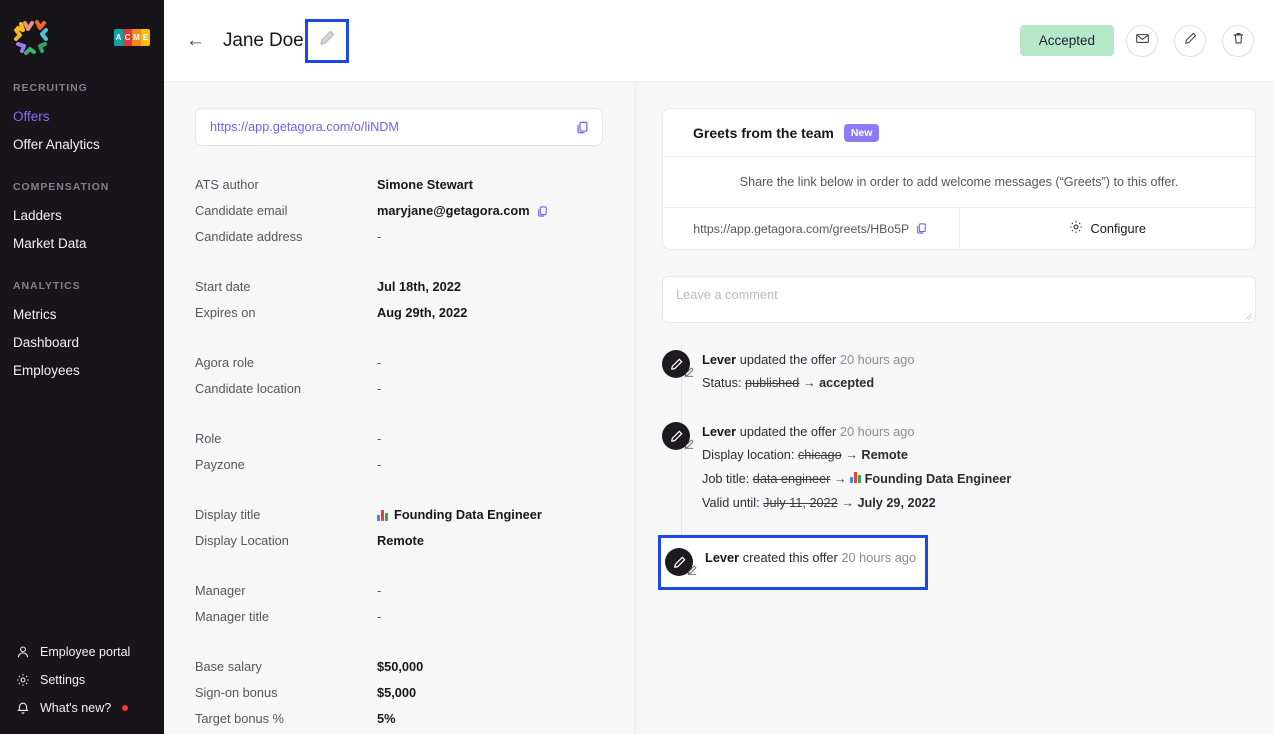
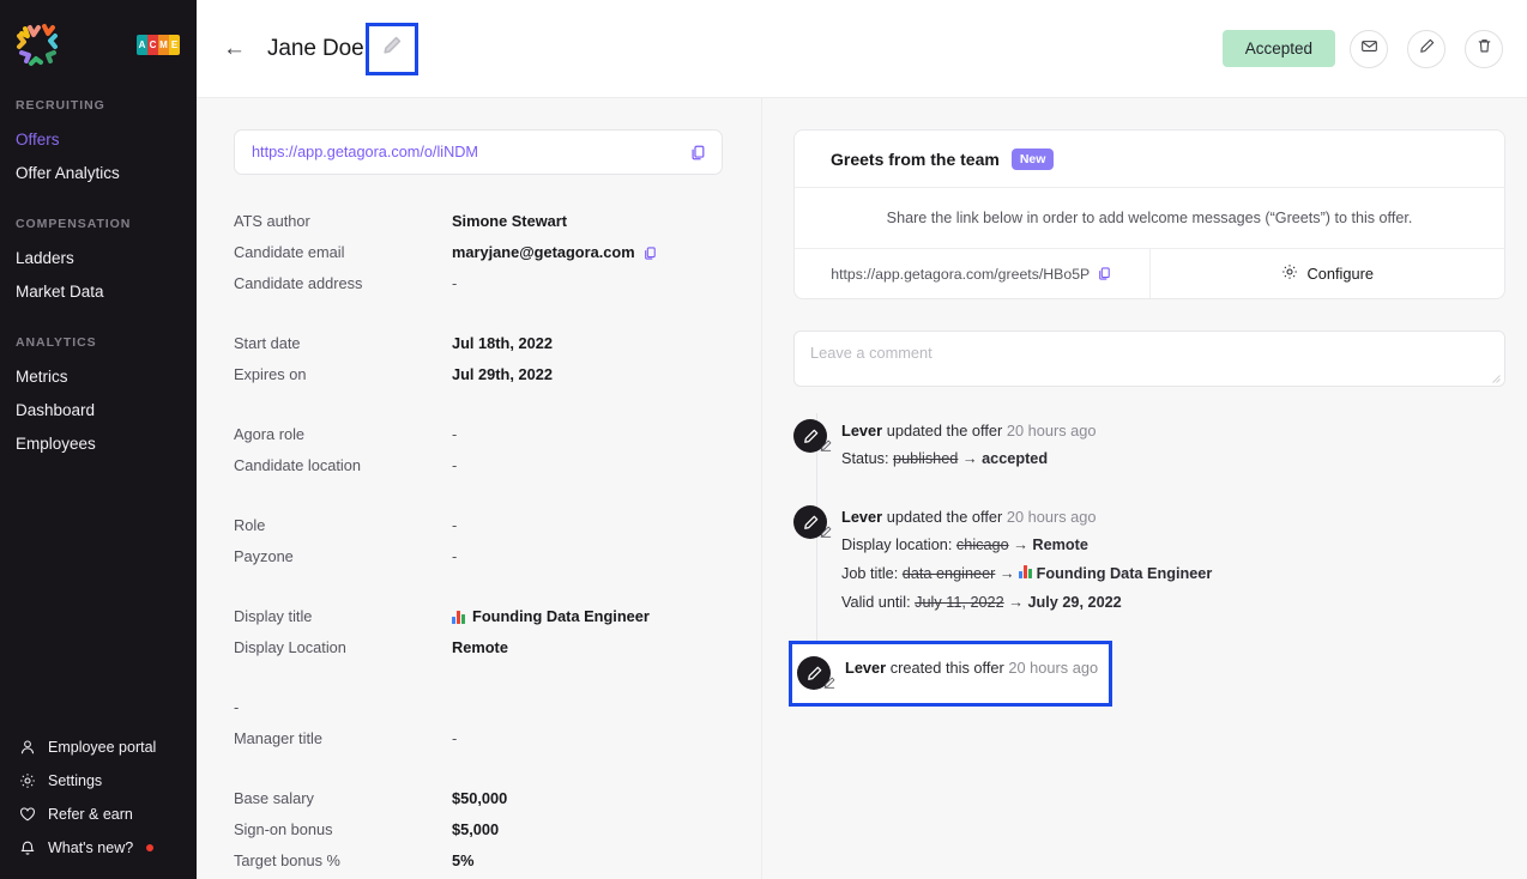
  A
  C
  M
  E
  RECRUITING
  Offers
  Offer Analytics
  COMPENSATION
  Ladders
  Market Data
  ANALYTICS
  Metrics
  Dashboard
  Employees
  Employee portal
  Settings
+ Refer & earn
  What's new?
  ←
  Jane Doe
  Accepted
  https://app.getagora.com/o/liNDM
  ATS author
  Simone Stewart
  Candidate email
  maryjane@getagora.com
  Candidate address
  -
  Start date
  Jul 18th, 2022
  Expires on
- Aug 29th, 2022
+ Jul 29th, 2022
  Agora role
  -
  Candidate location
  -
  Role
  -
  Payzone
  -
  Display title
  Founding Data Engineer
  Display Location
  Remote
- Manager
  -
  Manager title
  -
  Base salary
  $50,000
  Sign-on bonus
  $5,000
  Target bonus %
  5%
  Greets from the team
  New
  Share the link below in order to add welcome messages (“Greets”) to this offer.
  https://app.getagora.com/greets/HBo5P
  Configure
  Leave a comment
  Lever updated the offer 20 hours ago
  Status: published → accepted
  Lever updated the offer 20 hours ago
  Display location: chicago → Remote
  Job title: data engineer → Founding Data Engineer
  Valid until: July 11, 2022 → July 29, 2022
  Lever created this offer 20 hours ago
